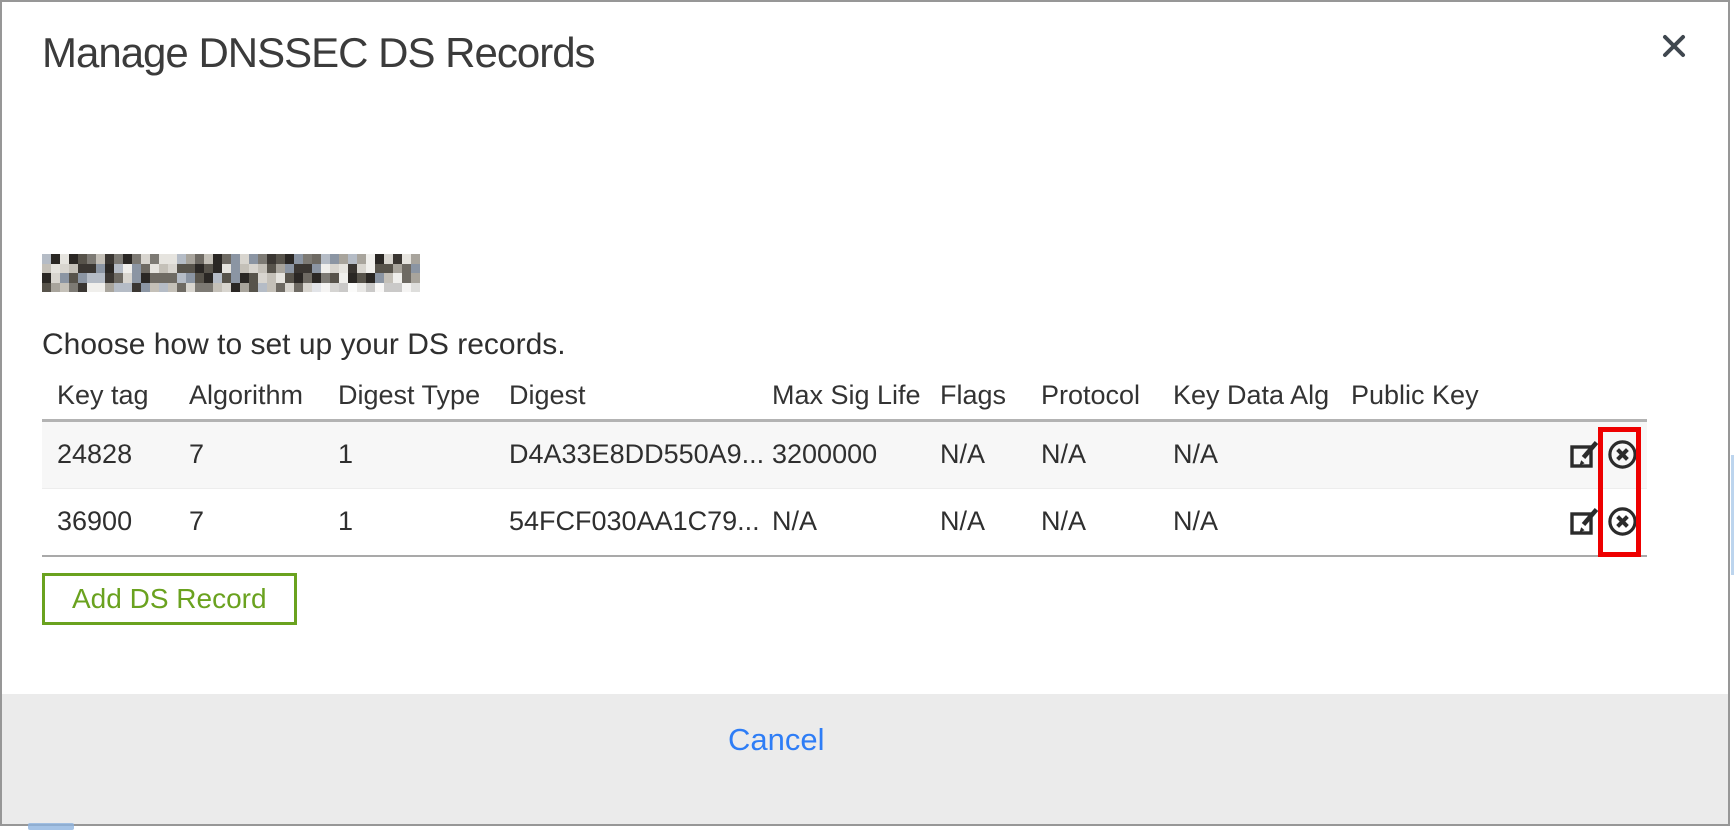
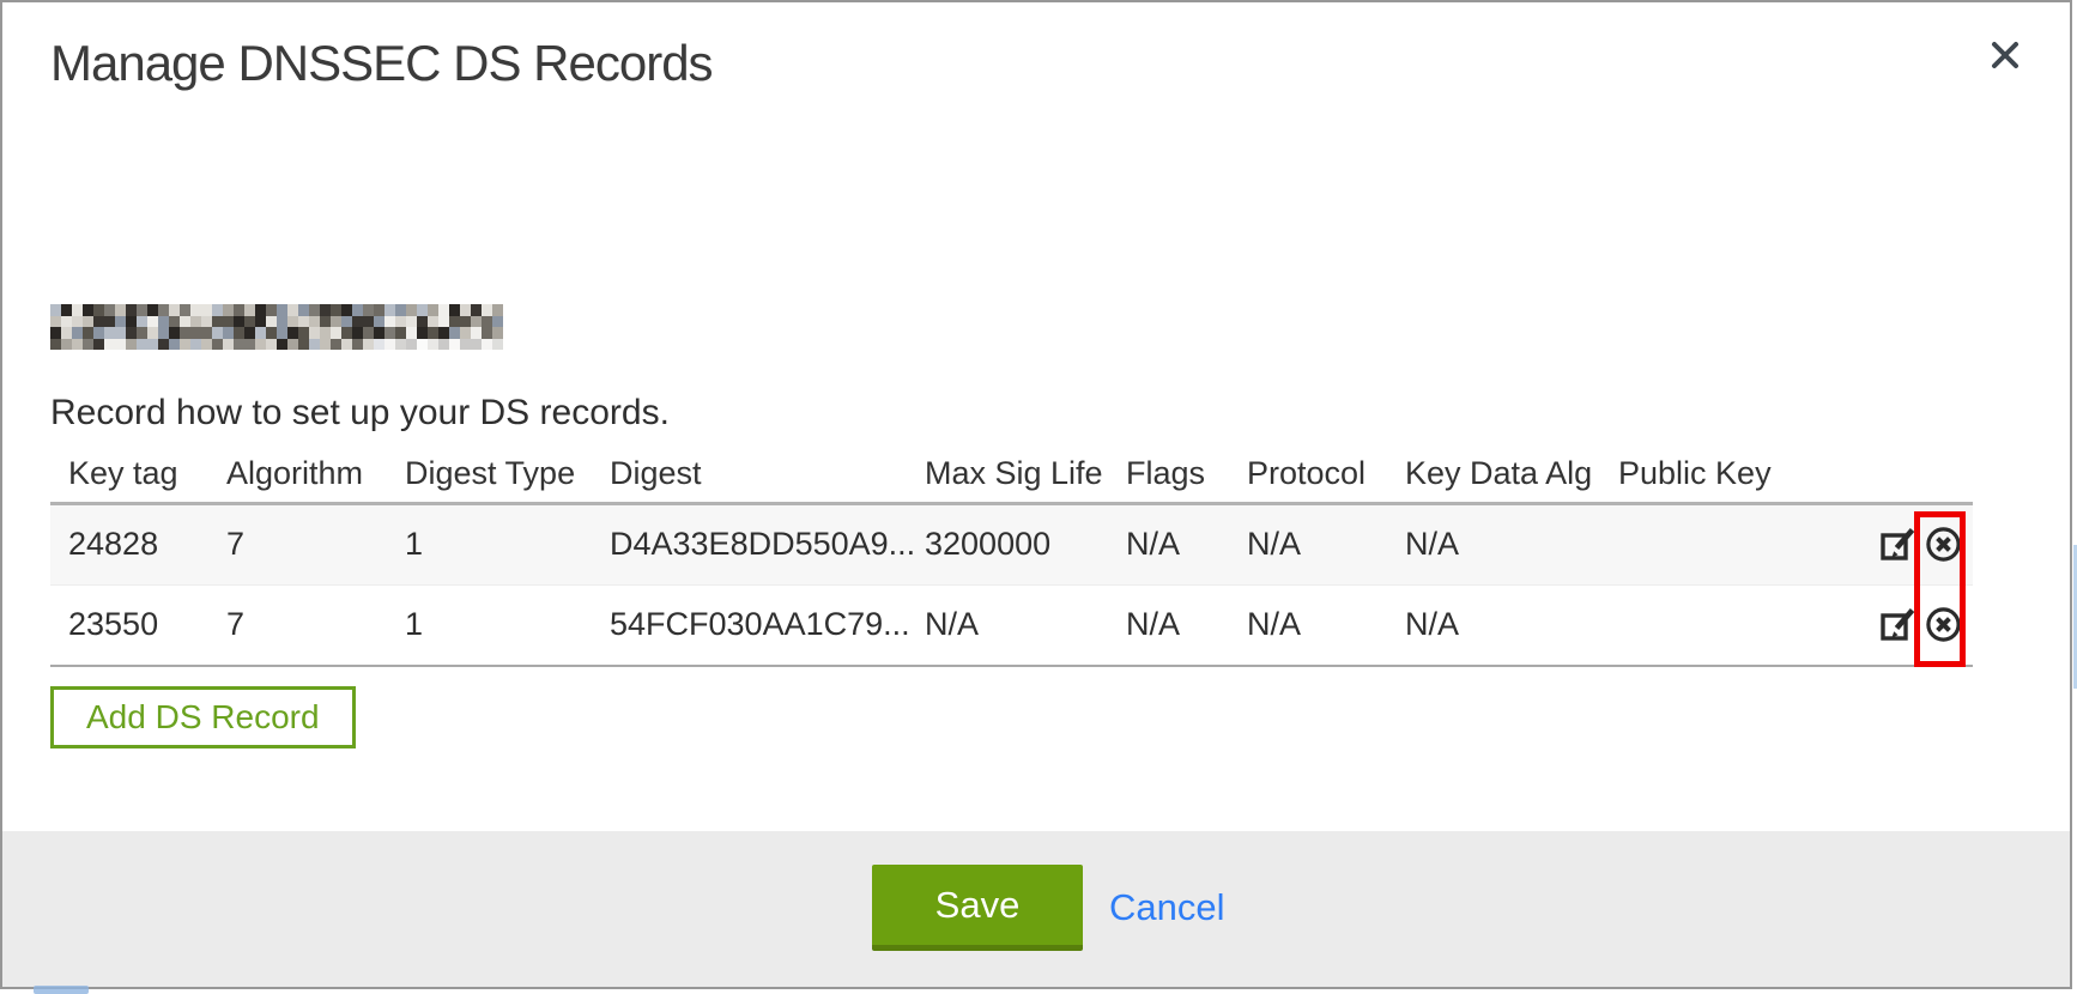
  Manage DNSSEC DS Records
- Choose how to set up your DS records.
+ Record how to set up your DS records.
  Key tag	Algorithm	Digest Type	Digest	Max Sig Life	Flags	Protocol	Key Data Alg	Public Key
  24828	7	1	D4A33E8DD550A9...	3200000	N/A	N/A	N/A
- 36900	7	1	54FCF030AA1C79...	N/A	N/A	N/A	N/A
+ 23550	7	1	54FCF030AA1C79...	N/A	N/A	N/A	N/A
  Add DS Record
+ Save
  Cancel
